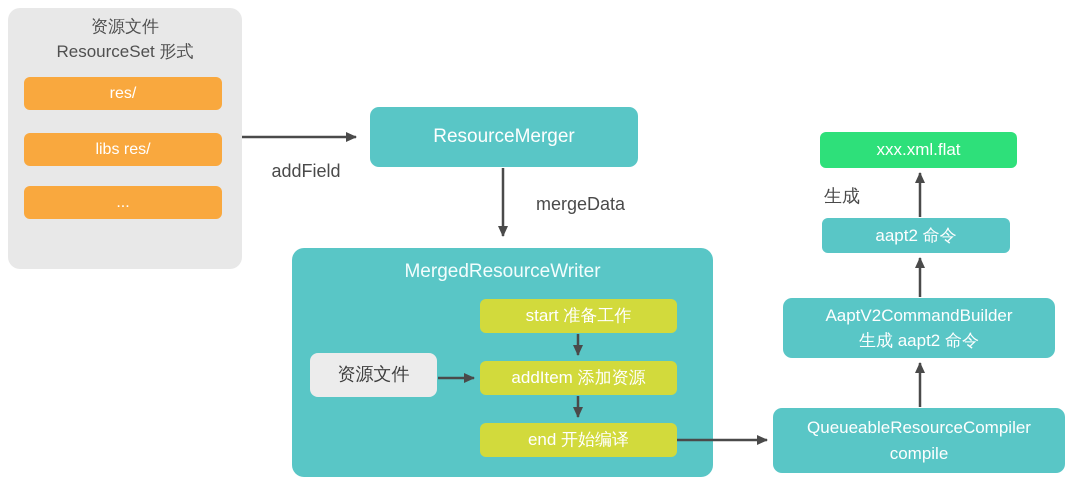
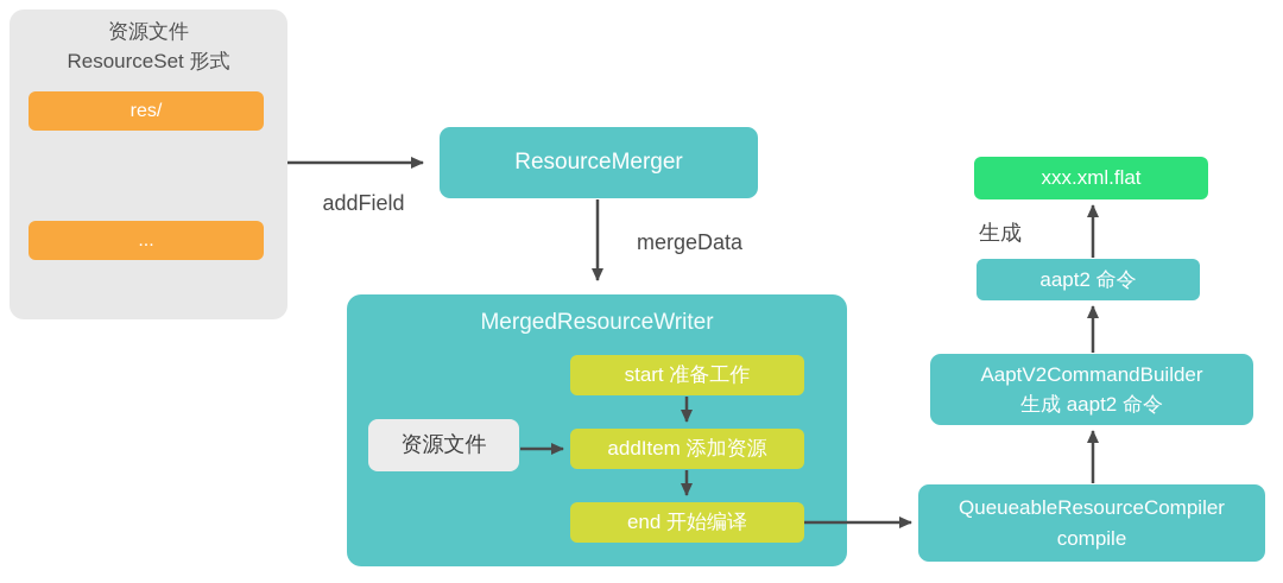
  资源文件
  ResourceSet 形式
  res/
- libs res/
  ...
  ResourceMerger
  MergedResourceWriter
  start 准备工作
  addItem 添加资源
  end 开始编译
  资源文件
  QueueableResourceCompiler
  compile
  AaptV2CommandBuilder
  生成 aapt2 命令
  aapt2 命令
  xxx.xml.flat
  addField
  mergeData
  生成
